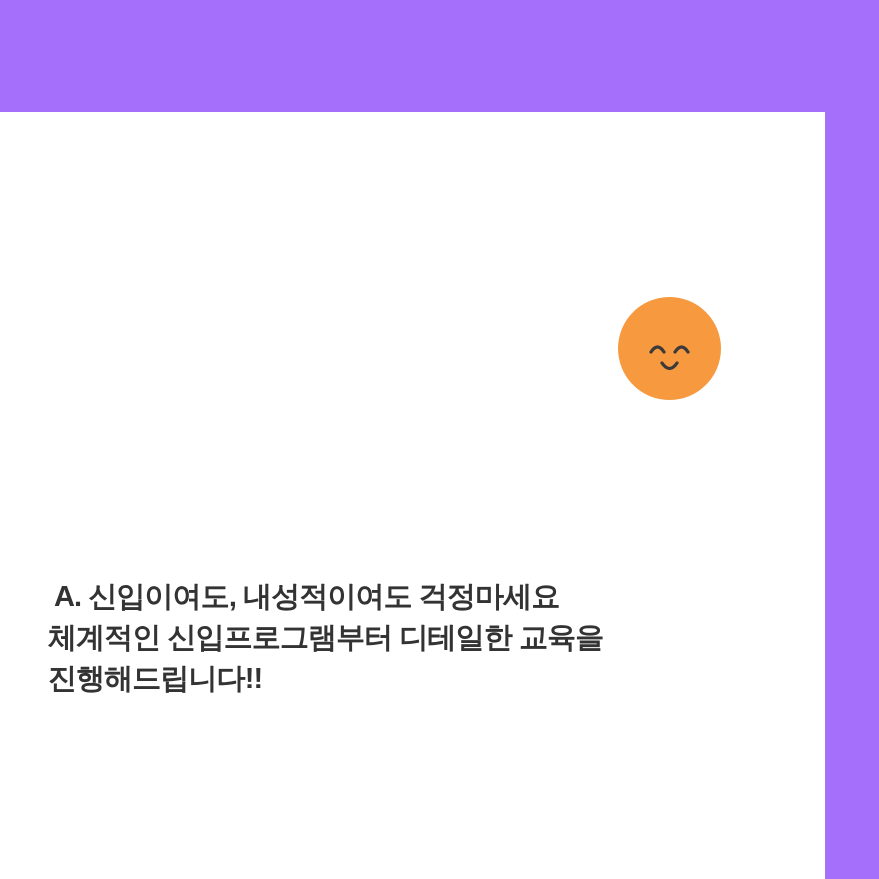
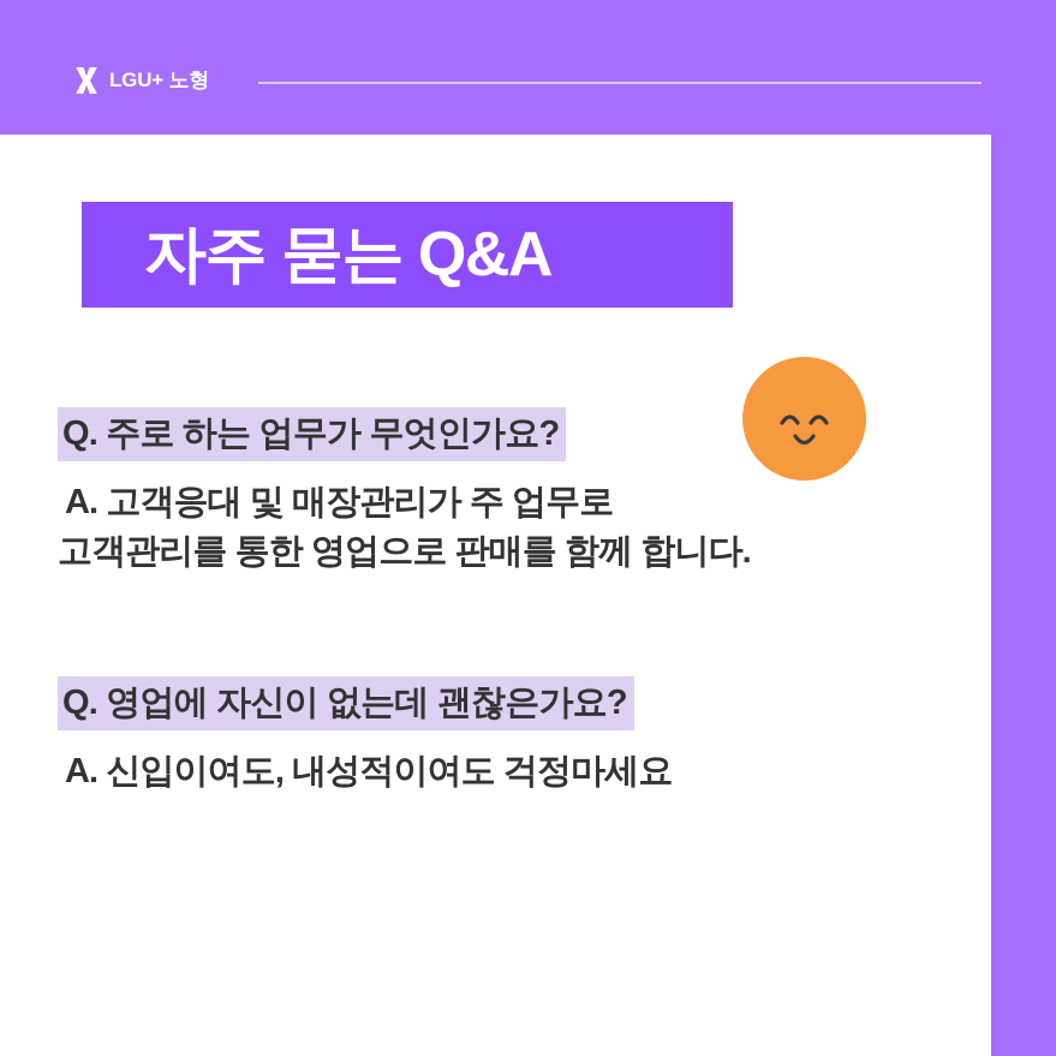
+ LGU+ 노형
+ 자주 묻는 Q&A
+ Q. 주로 하는 업무가 무엇인가요?
+ A. 고객응대 및 매장관리가 주 업무로
+ 고객관리를 통한 영업으로 판매를 함께 합니다.
+ Q. 영업에 자신이 없는데 괜찮은가요?
  A. 신입이여도, 내성적이여도 걱정마세요
- 체계적인 신입프로그램부터 디테일한 교육을
- 진행해드립니다!!
